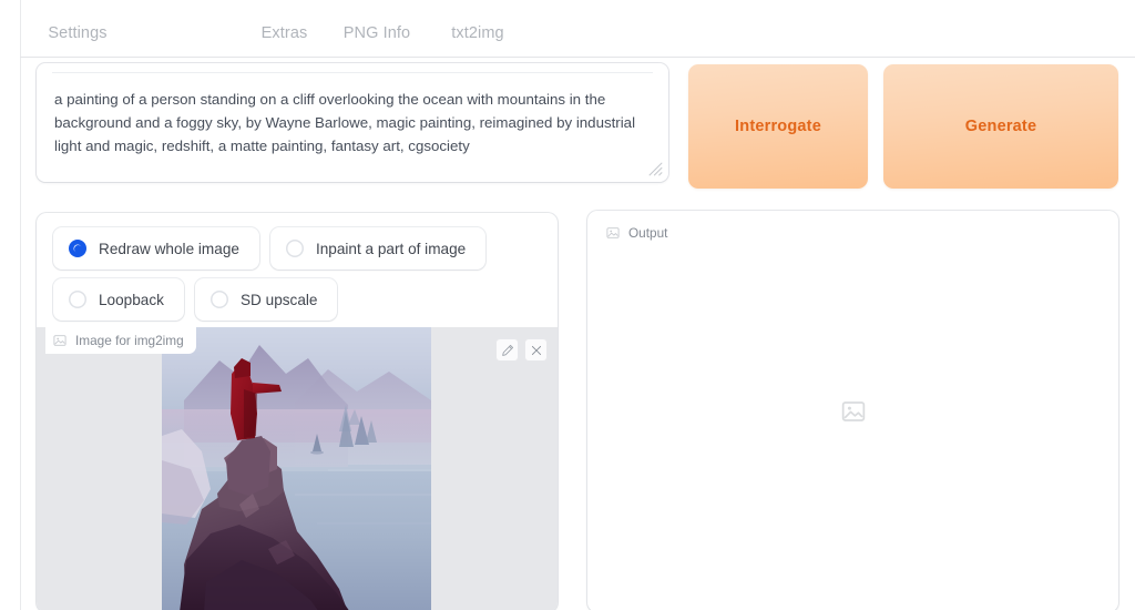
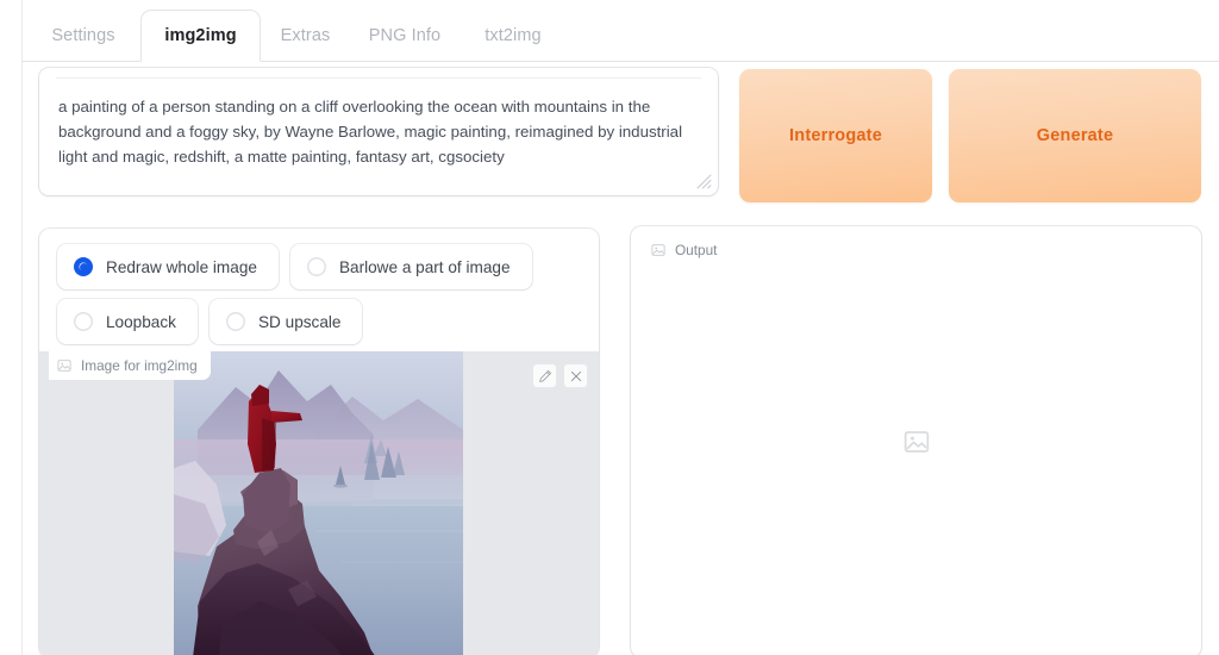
  Settings
+ img2img
  Extras
  PNG Info
  txt2img
  a painting of a person standing on a cliff overlooking the ocean with mountains in the background and a foggy sky, by Wayne Barlowe, magic painting, reimagined by industrial light and magic, redshift, a matte painting, fantasy art, cgsociety
  Interrogate
  Generate
  Redraw whole image
- Inpaint a part of image
+ Barlowe a part of image
  Loopback
  SD upscale
  Image for img2img
  Output
